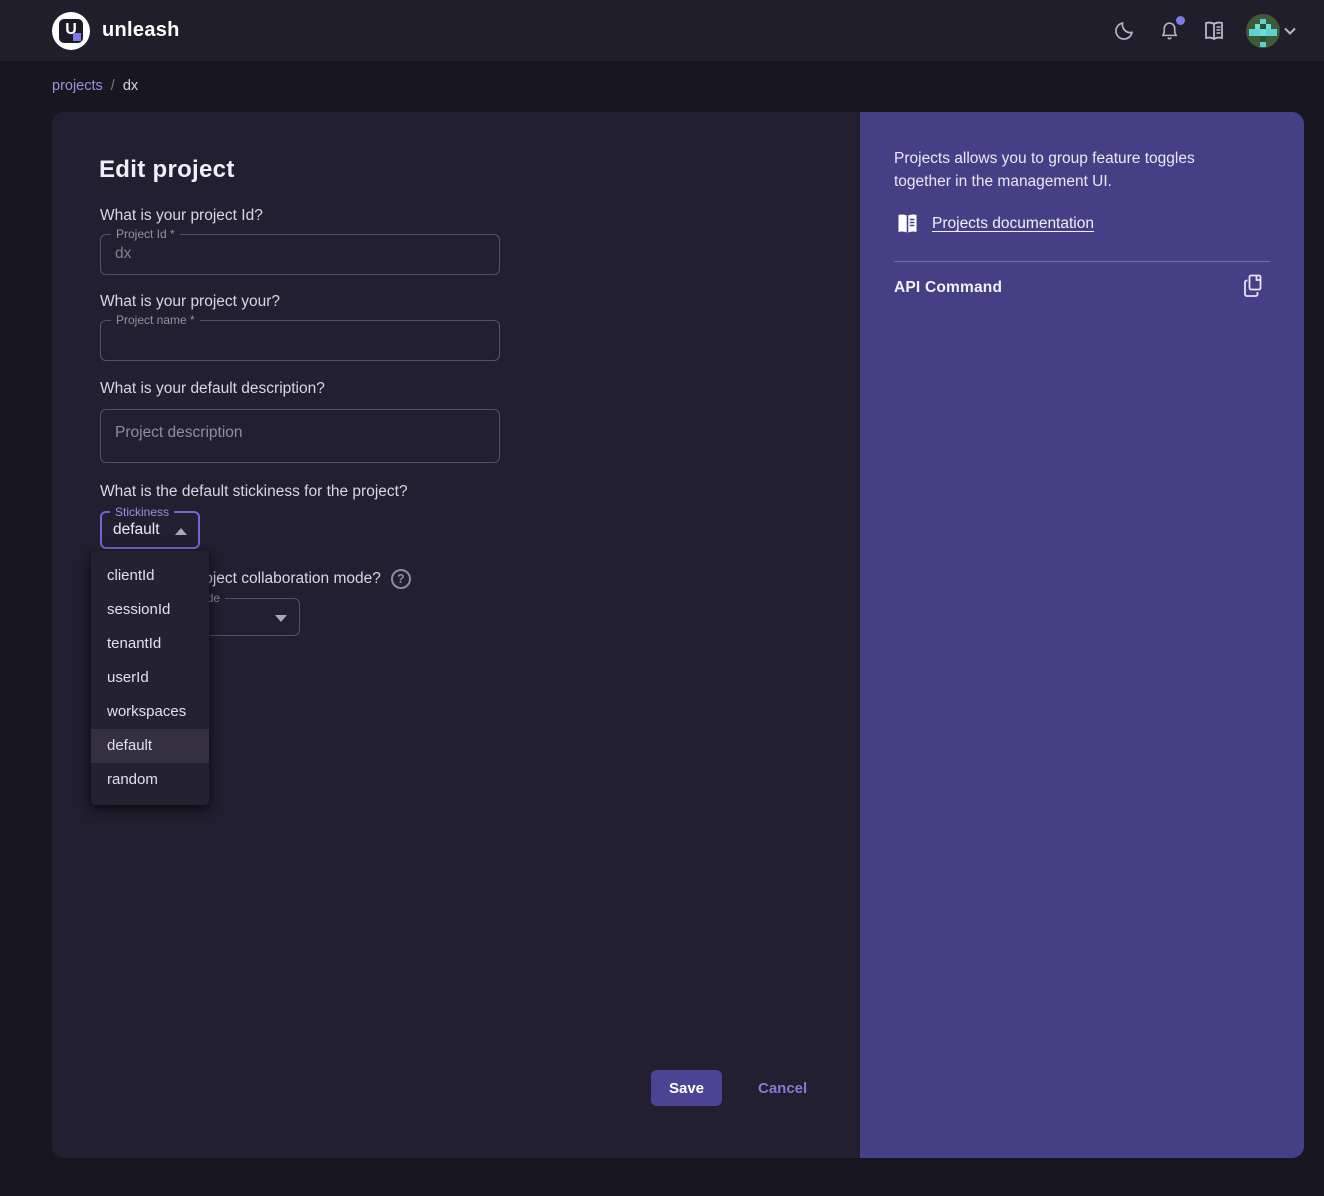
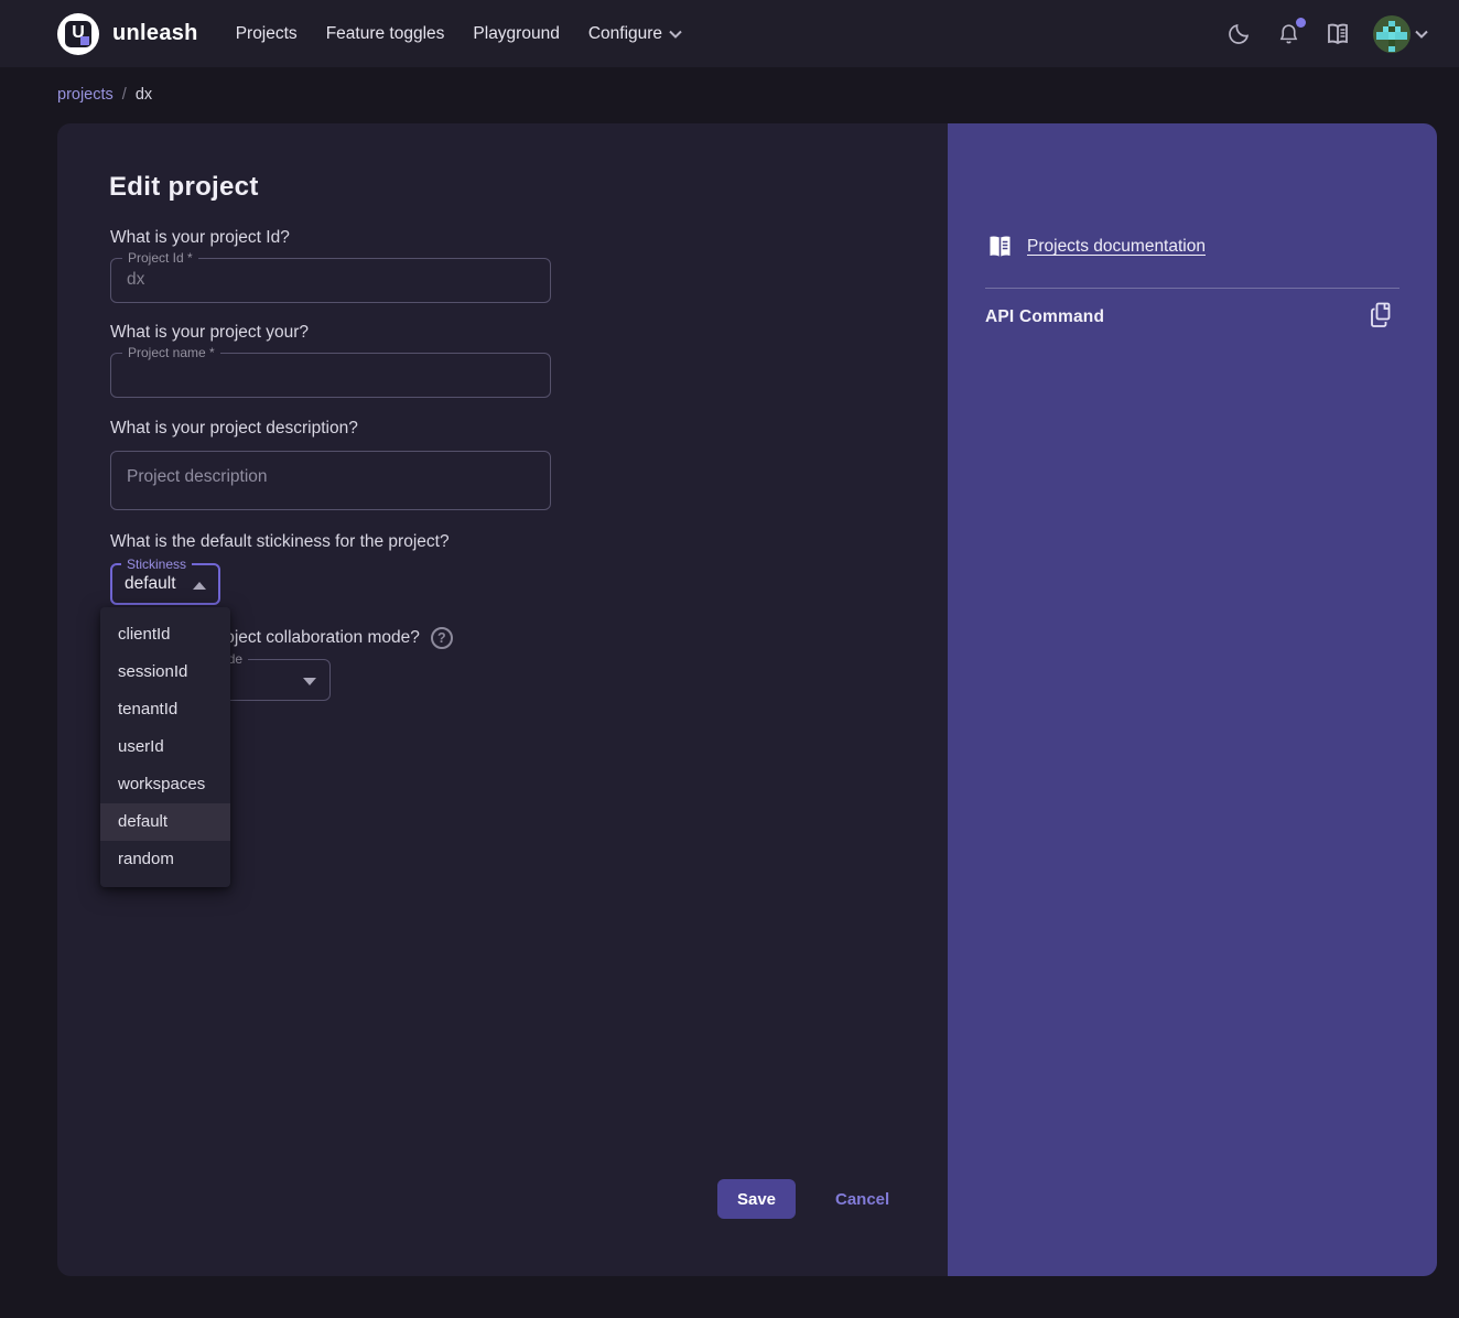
  U
  unleash
+ Projects
+ Feature toggles
+ Playground
+ Configure
  projects
  /
  dx
  Edit project
  What is your project Id?
  Project Id *
  dx
  What is your project your?
  Project name *
- What is your default description?
+ What is your project description?
  Project description
  What is the default stickiness for the project?
  Stickiness
  default
  ?
  clientId
  sessionId
  tenantId
  userId
  workspaces
  default
  random
  Save
  Cancel
- Projects allows you to group feature toggles together in the management UI.
  Projects documentation
  API Command
